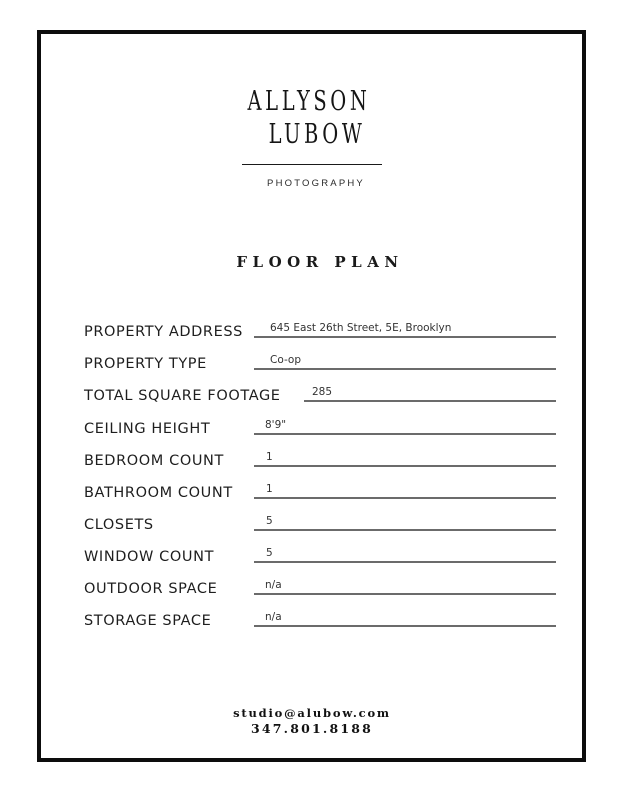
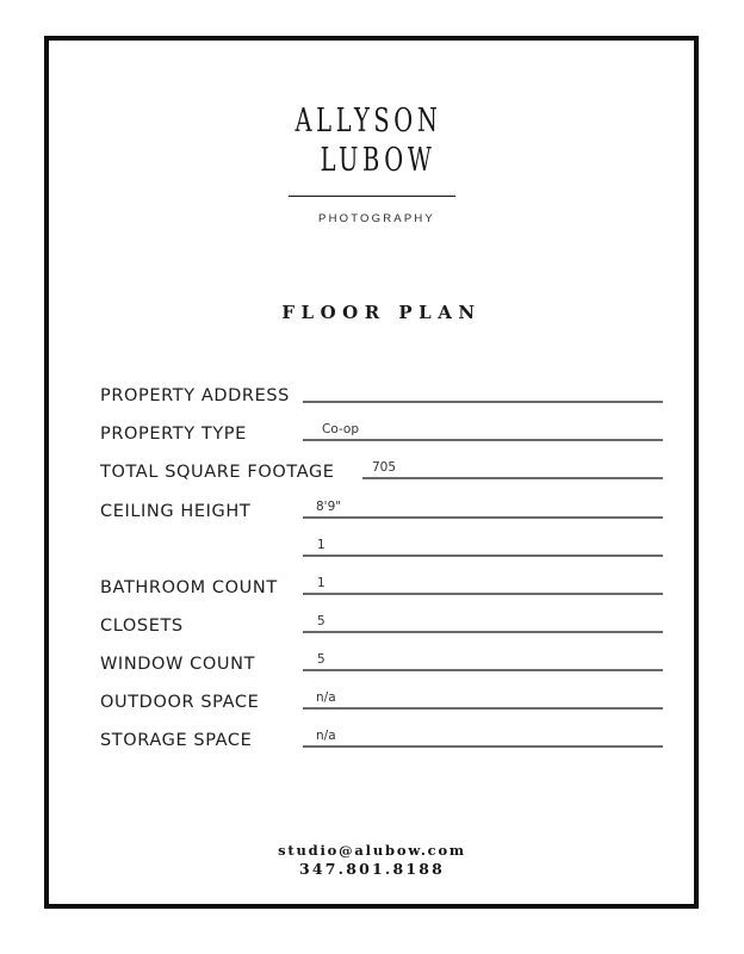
  ALLYSON
  LUBOW
  PHOTOGRAPHY
  FLOOR PLAN
  PROPERTY ADDRESS
- 645 East 26th Street, 5E, Brooklyn
  PROPERTY TYPE
  Co-op
  TOTAL SQUARE FOOTAGE
- 285
+ 705
  CEILING HEIGHT
  8'9"
- BEDROOM COUNT
  1
  BATHROOM COUNT
  1
  CLOSETS
  5
  WINDOW COUNT
  5
  OUTDOOR SPACE
  n/a
  STORAGE SPACE
  n/a
  studio@alubow.com
  347.801.8188
